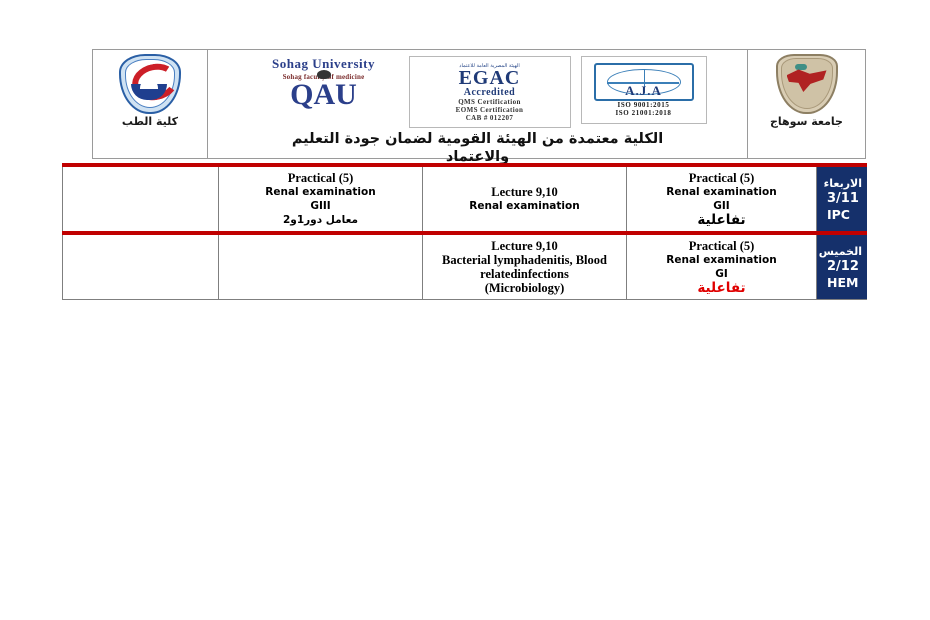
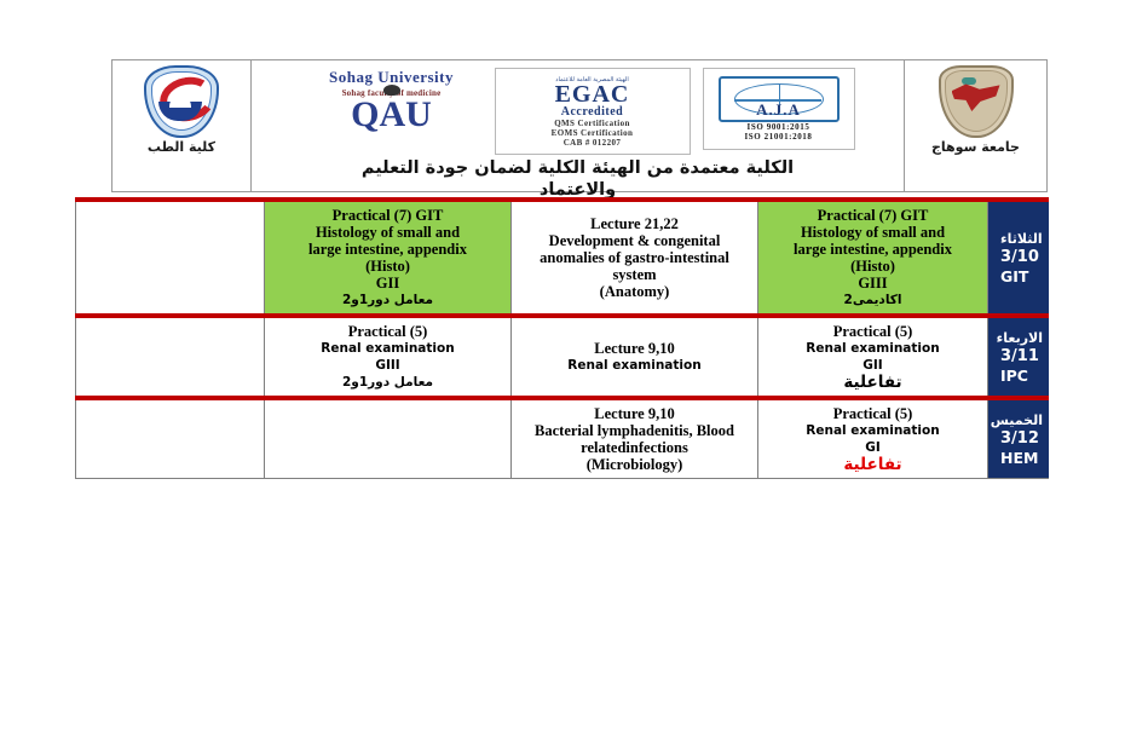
  كلية الطب
  Sohag University
  Sohag facuf medicine
  QAU
  EGAC
  Accredited
  QMS Certification
  EOMS Certification
  CAB # 012207
  A.J.A
  ISO 9001:2015
  ISO 21001:2018
- الكلية معتمدة من الهيئة القومية لضمان جودة التعليم
+ الكلية معتمدة من الهيئة الكلية لضمان جودة التعليم
  والاعتماد
  جامعة سوهاج
+ 	Practical (7) GITHistology of small andlarge intestine, appendix(Histo)GIIمعامل دور1و2	Lecture 21,22Development & congenitalanomalies of gastro-intestinalsystem(Anatomy)	Practical (7) GITHistology of small andlarge intestine, appendix(Histo)GIIIاكاديمى2	الثلاثاء3/10GIT
  	Practical (5)Renal examinationGIIIمعامل دور1و2	Lecture 9,10Renal examination	Practical (5)Renal examinationGIIتفاعلية	الاربعاء3/11IPC
- 		Lecture 9,10Bacterial lymphadenitis, Bloodrelatedinfections(Microbiology)	Practical (5)Renal examinationGIتفاعلية	الخميس2/12HEM
+ 		Lecture 9,10Bacterial lymphadenitis, Bloodrelatedinfections(Microbiology)	Practical (5)Renal examinationGIتفاعلية	الخميس3/12HEM
